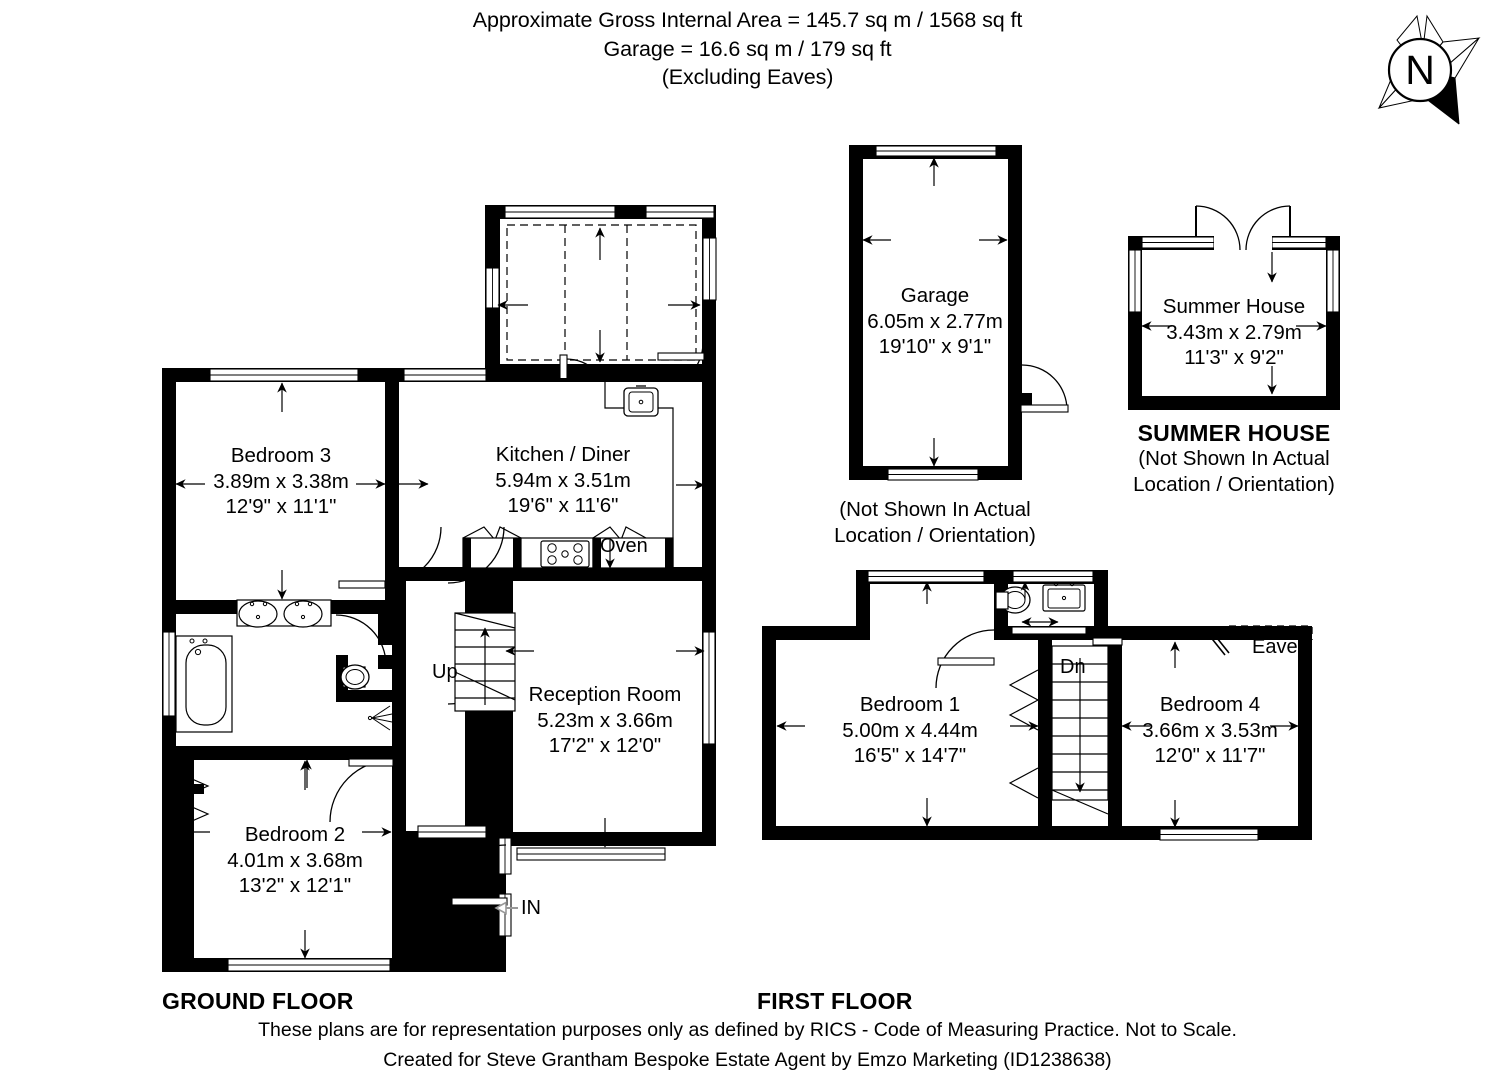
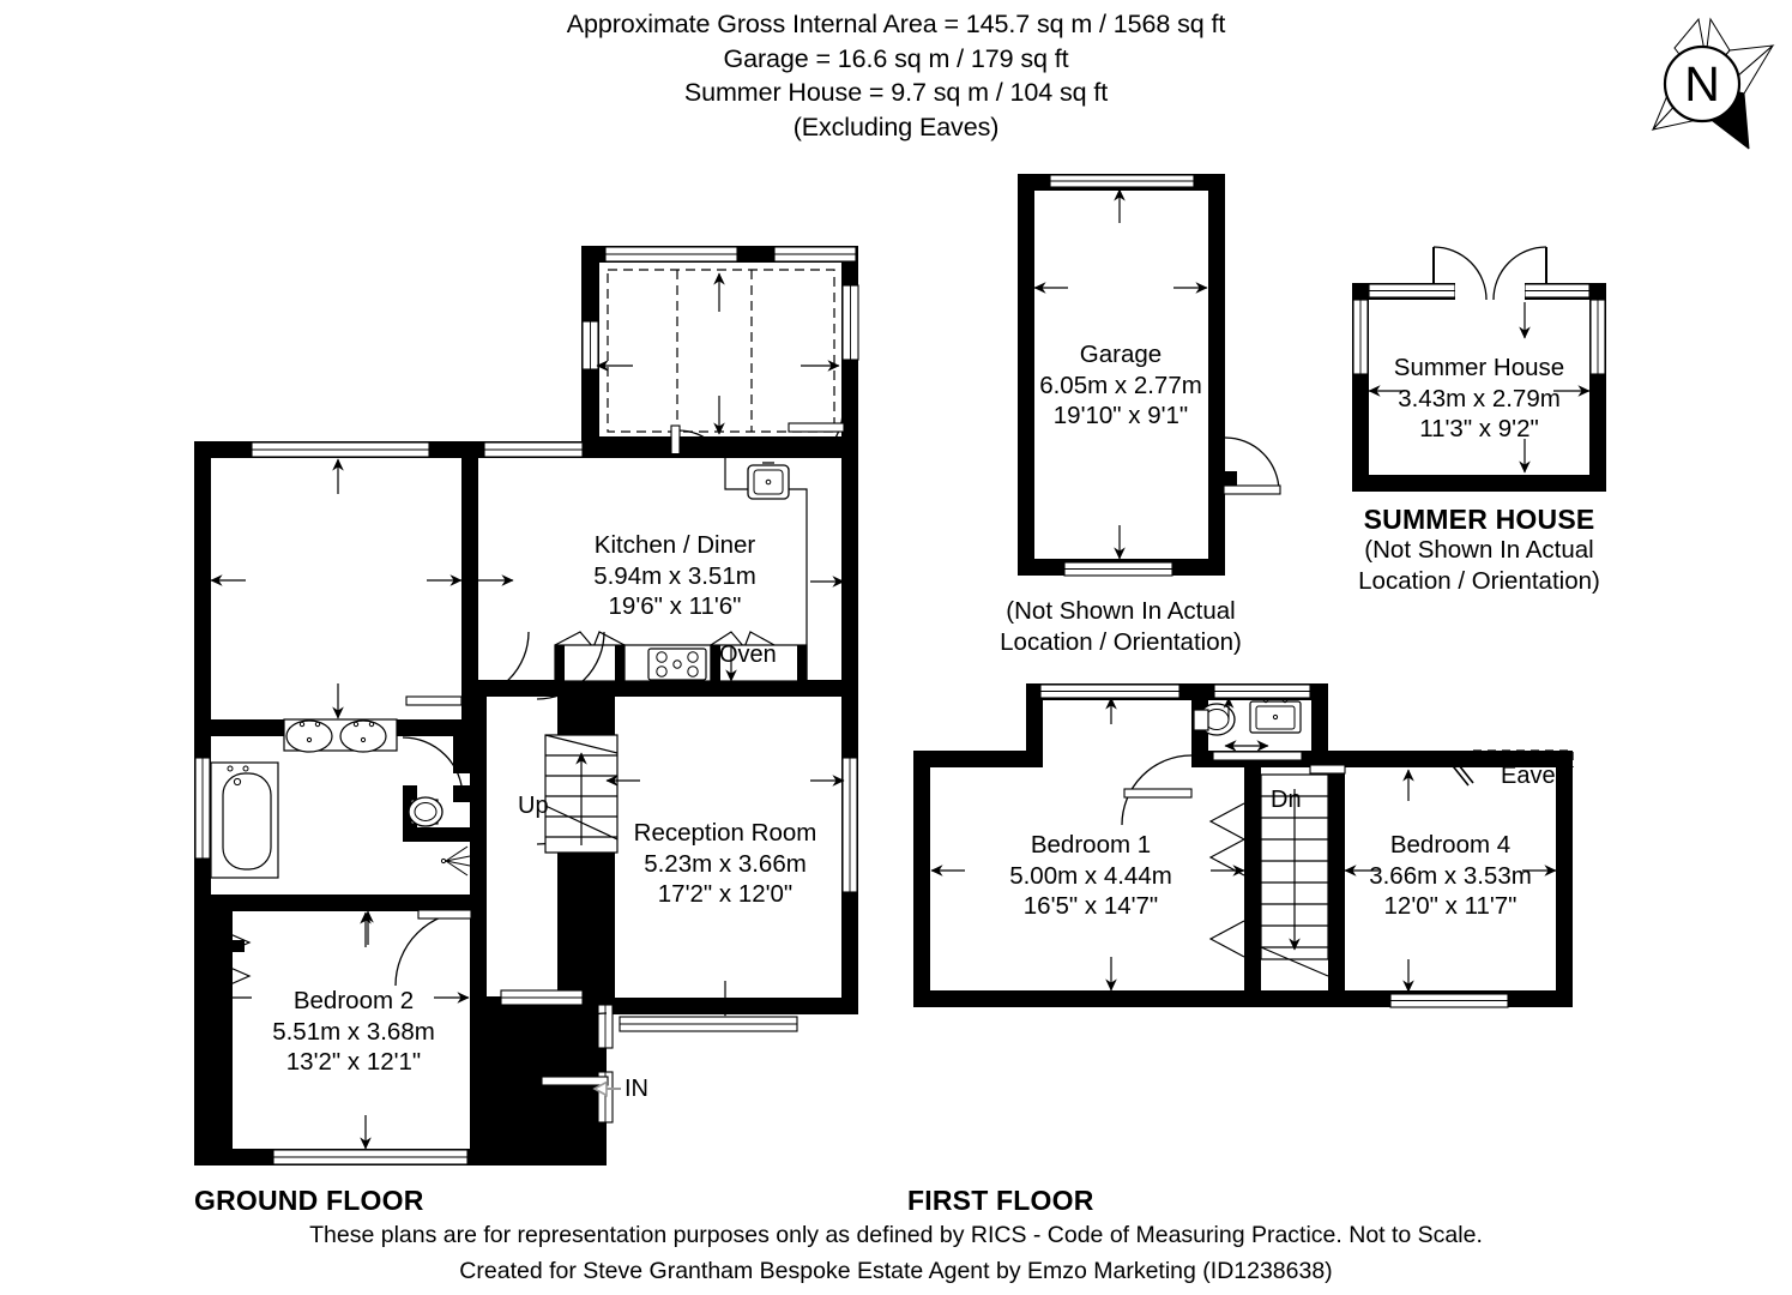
  Approximate Gross Internal Area = 145.7 sq m / 1568 sq ft
  Garage = 16.6 sq m / 179 sq ft
+ Summer House = 9.7 sq m / 104 sq ft
  (Excluding Eaves)
  N
  Kitchen / Diner
  5.94m x 3.51m
  19'6" x 11'6"
  Oven
- Bedroom 3
- 3.89m x 3.38m
- 12'9" x 11'1"
  Bedroom 2
- 4.01m x 3.68m
+ 5.51m x 3.68m
  13'2" x 12'1"
  Reception Room
  5.23m x 3.66m
  17'2" x 12'0"
  Up
  IN
  Garage
  6.05m x 2.77m
  19'10" x 9'1"
  (Not Shown In Actual
  Location / Orientation)
  Summer House
  3.43m x 2.79m
  11'3" x 9'2"
  SUMMER HOUSE
  (Not Shown In Actual
  Location / Orientation)
  Bedroom 1
  5.00m x 4.44m
  16'5" x 14'7"
  Bedroom 4
  3.66m x 3.53m
  12'0" x 11'7"
  Dn
  Eaves
  GROUND FLOOR
  FIRST FLOOR
  These plans are for representation purposes only as defined by RICS - Code of Measuring Practice. Not to Scale.
  Created for Steve Grantham Bespoke Estate Agent by Emzo Marketing (ID1238638)
